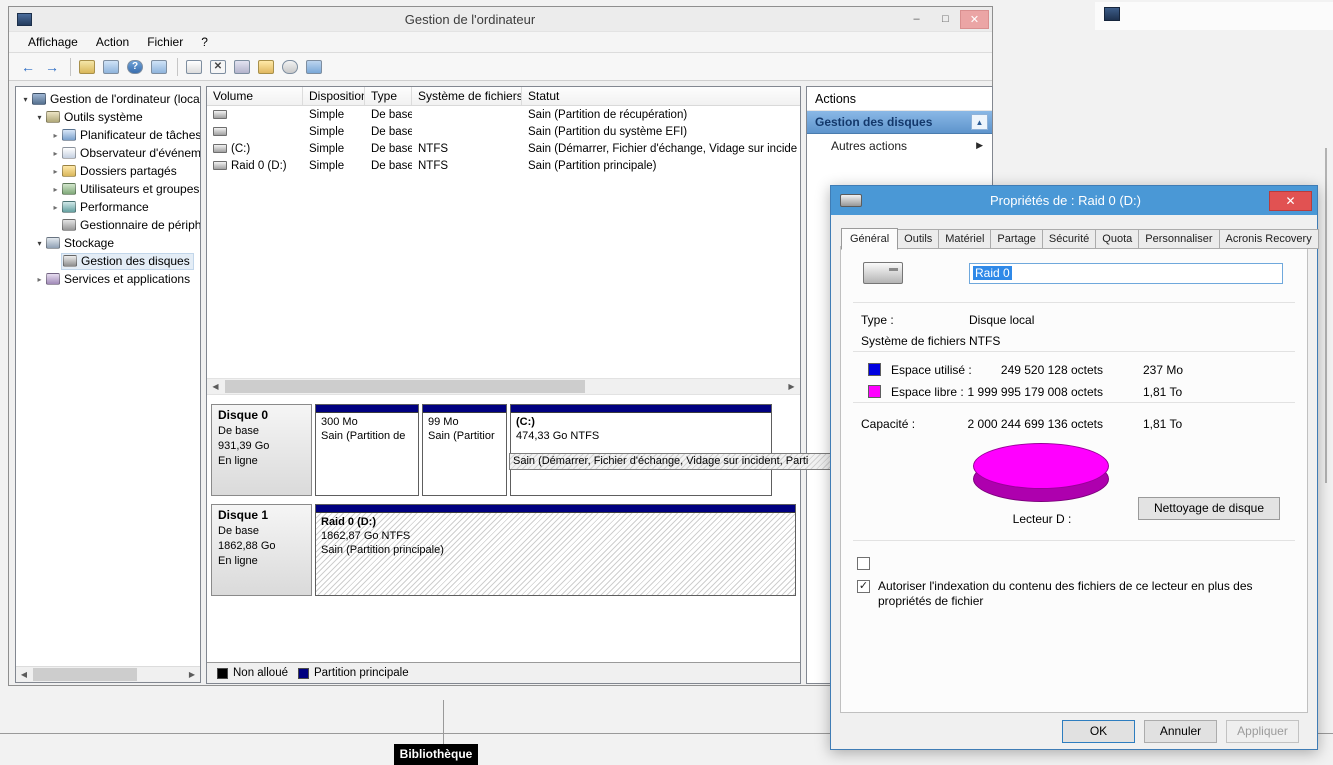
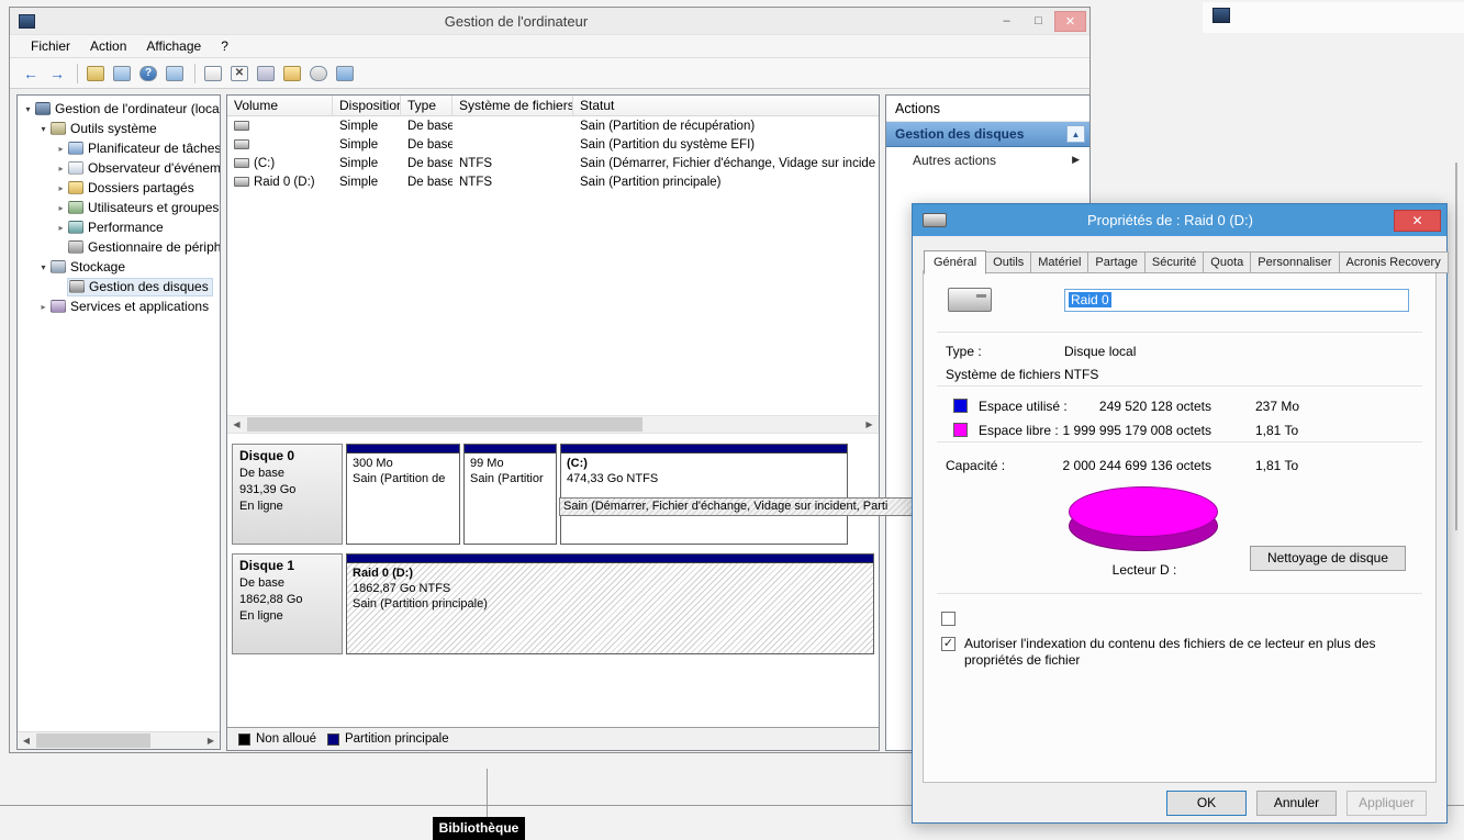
  Gestion de l'ordinateur
  –
  □
  ✕
- Affichage
+ Fichier
  Action
- Fichier
+ Affichage
  ?
  ←
  →
  ?
  ✕
  ▾
  Gestion de l'ordinateur (loca
  ▾
  Outils système
  ▸
  Planificateur de tâches
  ▸
  Observateur d'événem
  ▸
  Dossiers partagés
  ▸
  Utilisateurs et groupes
  ▸
  Performance
  Gestionnaire de périph
  ▾
  Stockage
  Gestion des disques
  ▸
  Services et applications
  ◀
  ▶
  Volume
  Disposition
  Type
  Système de fichiers
  Statut
  Simple
  De base
  Sain (Partition de récupération)
  Simple
  De base
  Sain (Partition du système EFI)
  (C:)
  Simple
  De base
  NTFS
  Sain (Démarrer, Fichier d'échange, Vidage sur incide
  Raid 0 (D:)
  Simple
  De base
  NTFS
  Sain (Partition principale)
  ◀
  ▶
  Disque 0
  De base
  931,39 Go
  En ligne
  300 Mo
  Sain (Partition de
  99 Mo
  Sain (Partitior
  (C:)
  474,33 Go NTFS
  Disque 1
  De base
  1862,88 Go
  En ligne
  Raid 0 (D:)
  1862,87 Go NTFS
  Sain (Partition principale)
  Non alloué
  Partition principale
  Sain (Démarrer, Fichier d'échange, Vidage sur incident, Parti
  Actions
  Gestion des disques
  ▲
  Autres actions
  ▶
  Propriétés de : Raid 0 (D:)
  ✕
  Général
  Outils
  Matériel
  Partage
  Sécurité
  Quota
  Personnaliser
  Acronis Recovery
  Raid 0
  Type :
  Disque local
  Système de fichiers :
  NTFS
  Espace utilisé :
  249 520 128 octets
  237 Mo
  Espace libre :
  1 999 995 179 008 octets
  1,81 To
  Capacité :
  2 000 244 699 136 octets
  1,81 To
  Lecteur D :
  Nettoyage de disque
  ✓
  Autoriser l'indexation du contenu des fichiers de ce lecteur en plus des propriétés de fichier
  OK
  Annuler
  Appliquer
  Bibliothèque
